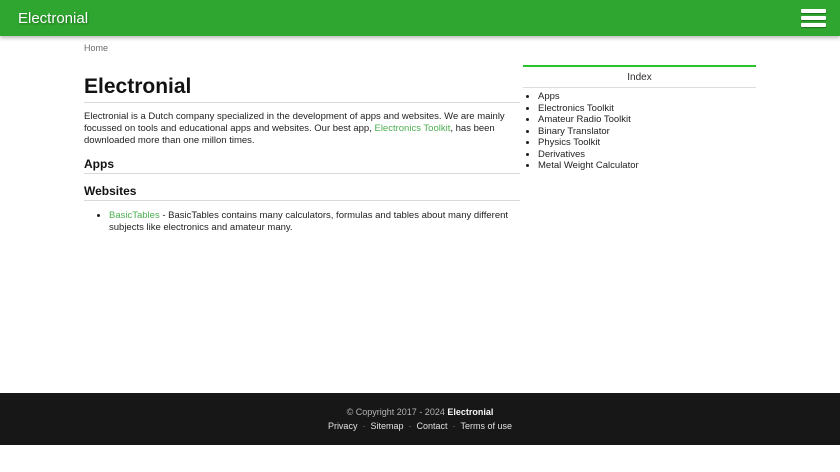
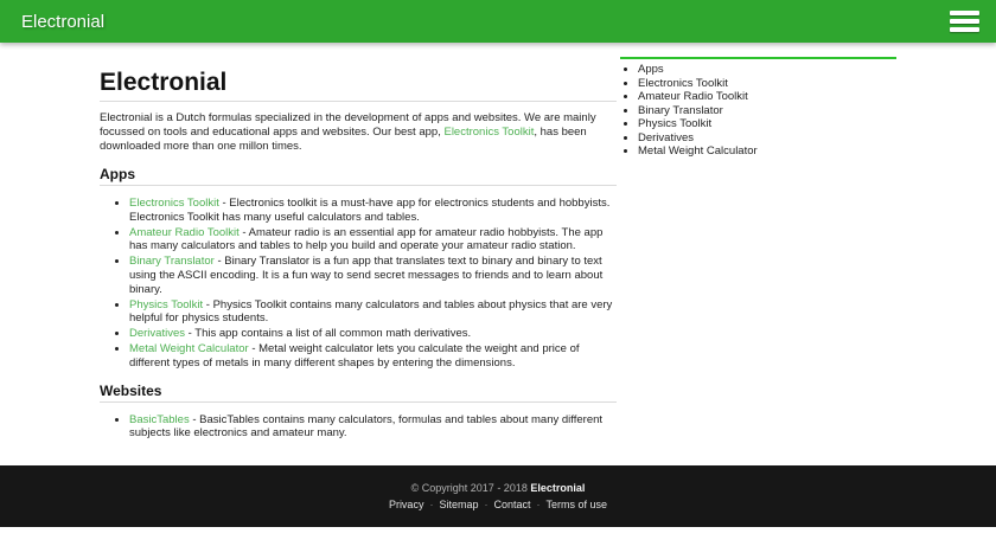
  Electronial
- Home
  Electronial
- Electronial is a Dutch company specialized in the development of apps and websites. We are mainly focussed on tools and educational apps and websites. Our best app, Electronics Toolkit, has been downloaded more than one millon times.
+ Electronial is a Dutch formulas specialized in the development of apps and websites. We are mainly focussed on tools and educational apps and websites. Our best app, Electronics Toolkit, has been downloaded more than one millon times.
  Apps
+ Electronics Toolkit - Electronics toolkit is a must-have app for electronics students and hobbyists. Electronics Toolkit has many useful calculators and tables.
+ Amateur Radio Toolkit - Amateur radio is an essential app for amateur radio hobbyists. The app has many calculators and tables to help you build and operate your amateur radio station.
+ Binary Translator - Binary Translator is a fun app that translates text to binary and binary to text using the ASCII encoding. It is a fun way to send secret messages to friends and to learn about binary.
+ Physics Toolkit - Physics Toolkit contains many calculators and tables about physics that are very helpful for physics students.
+ Derivatives - This app contains a list of all common math derivatives.
+ Metal Weight Calculator - Metal weight calculator lets you calculate the weight and price of different types of metals in many different shapes by entering the dimensions.
  Websites
  BasicTables - BasicTables contains many calculators, formulas and tables about many different subjects like electronics and amateur many.
- Index
  Apps
  Electronics Toolkit
  Amateur Radio Toolkit
  Binary Translator
  Physics Toolkit
  Derivatives
  Metal Weight Calculator
- © Copyright 2017 - 2024 Electronial
+ © Copyright 2017 - 2018 Electronial
  Privacy · Sitemap · Contact · Terms of use
